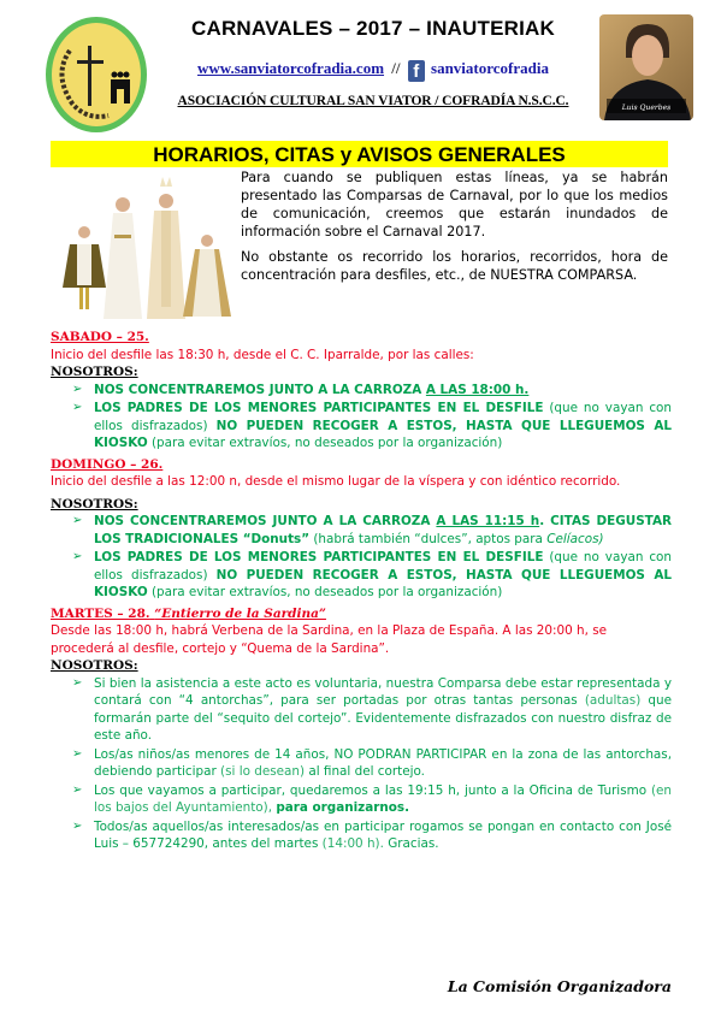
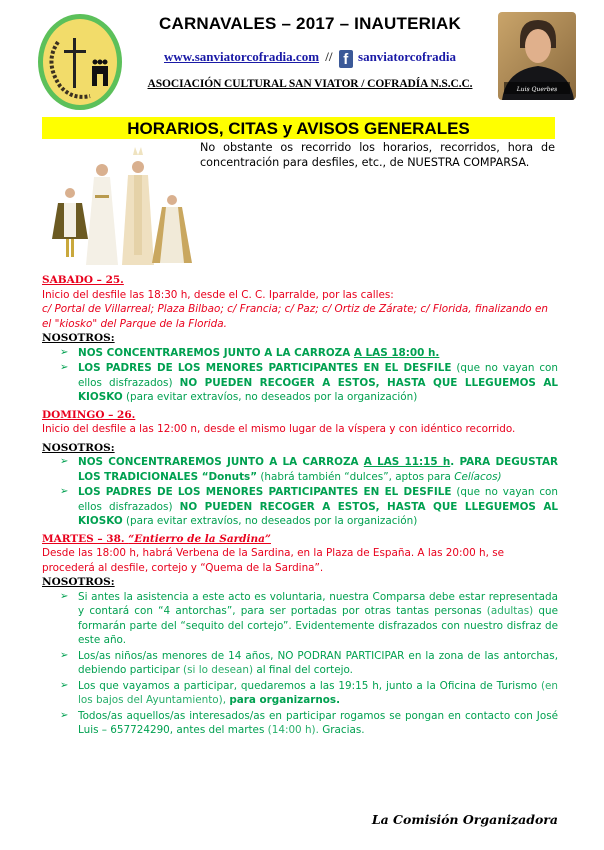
  CARNAVALES – 2017 – INAUTERIAK
  www.sanviatorcofradia.com // f sanviatorcofradia
  ASOCIACIÓN CULTURAL SAN VIATOR / COFRADÍA N.S.C.C.
  HORARIOS, CITAS y AVISOS GENERALES
- Para cuando se publiquen estas líneas, ya se habrán presentado las Comparsas de Carnaval, por lo que los medios de comunicación, creemos que estarán inundados de información sobre el Carnaval 2017.
  No obstante os recorrido los horarios, recorridos, hora de concentración para desfiles, etc., de NUESTRA COMPARSA.
  SABADO – 25.
  Inicio del desfile las 18:30 h, desde el C. C. Iparralde, por las calles:
+ c/ Portal de Villarreal; Plaza Bilbao; c/ Francia; c/ Paz; c/ Ortiz de Zárate; c/ Florida, finalizando en el "kiosko" del Parque de la Florida.
  NOSOTROS:
  ➢
  NOS CONCENTRAREMOS JUNTO A LA CARROZA A LAS 18:00 h.
  ➢
  LOS PADRES DE LOS MENORES PARTICIPANTES EN EL DESFILE (que no vayan con ellos disfrazados) NO PUEDEN RECOGER A ESTOS, HASTA QUE LLEGUEMOS AL KIOSKO (para evitar extravíos, no deseados por la organización)
  DOMINGO – 26.
  Inicio del desfile a las 12:00 n, desde el mismo lugar de la víspera y con idéntico recorrido.
  NOSOTROS:
  ➢
- NOS CONCENTRAREMOS JUNTO A LA CARROZA A LAS 11:15 h. CITAS DEGUSTAR LOS TRADICIONALES “Donuts” (habrá también “dulces”, aptos para Celíacos)
+ NOS CONCENTRAREMOS JUNTO A LA CARROZA A LAS 11:15 h. PARA DEGUSTAR LOS TRADICIONALES “Donuts” (habrá también “dulces”, aptos para Celíacos)
  ➢
  LOS PADRES DE LOS MENORES PARTICIPANTES EN EL DESFILE (que no vayan con ellos disfrazados) NO PUEDEN RECOGER A ESTOS, HASTA QUE LLEGUEMOS AL KIOSKO (para evitar extravíos, no deseados por la organización)
- MARTES – 28. “Entierro de la Sardina”
+ MARTES – 38. “Entierro de la Sardina”
  Desde las 18:00 h, habrá Verbena de la Sardina, en la Plaza de España. A las 20:00 h, se procederá al desfile, cortejo y “Quema de la Sardina”.
  NOSOTROS:
  ➢
- Si bien la asistencia a este acto es voluntaria, nuestra Comparsa debe estar representada y contará con “4 antorchas”, para ser portadas por otras tantas personas (adultas) que formarán parte del “sequito del cortejo”. Evidentemente disfrazados con nuestro disfraz de este año.
+ Si antes la asistencia a este acto es voluntaria, nuestra Comparsa debe estar representada y contará con “4 antorchas”, para ser portadas por otras tantas personas (adultas) que formarán parte del “sequito del cortejo”. Evidentemente disfrazados con nuestro disfraz de este año.
  ➢
  Los/as niños/as menores de 14 años, NO PODRAN PARTICIPAR en la zona de las antorchas, debiendo participar (si lo desean) al final del cortejo.
  ➢
  Los que vayamos a participar, quedaremos a las 19:15 h, junto a la Oficina de Turismo (en los bajos del Ayuntamiento), para organizarnos.
  ➢
  Todos/as aquellos/as interesados/as en participar rogamos se pongan en contacto con José Luis – 657724290, antes del martes (14:00 h). Gracias.
  La Comisión Organizadora
